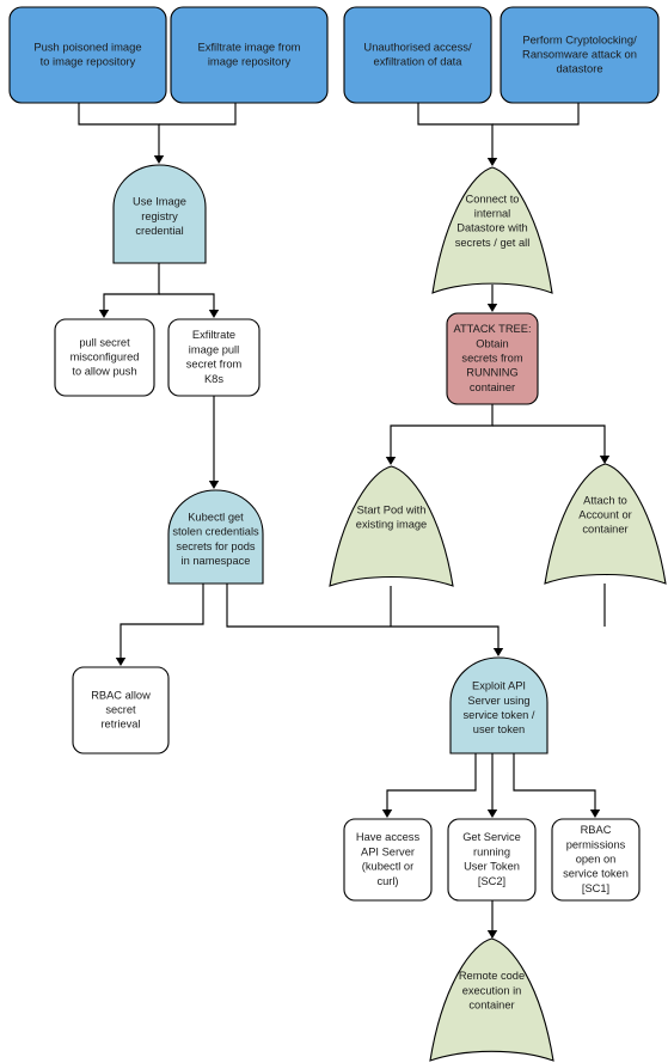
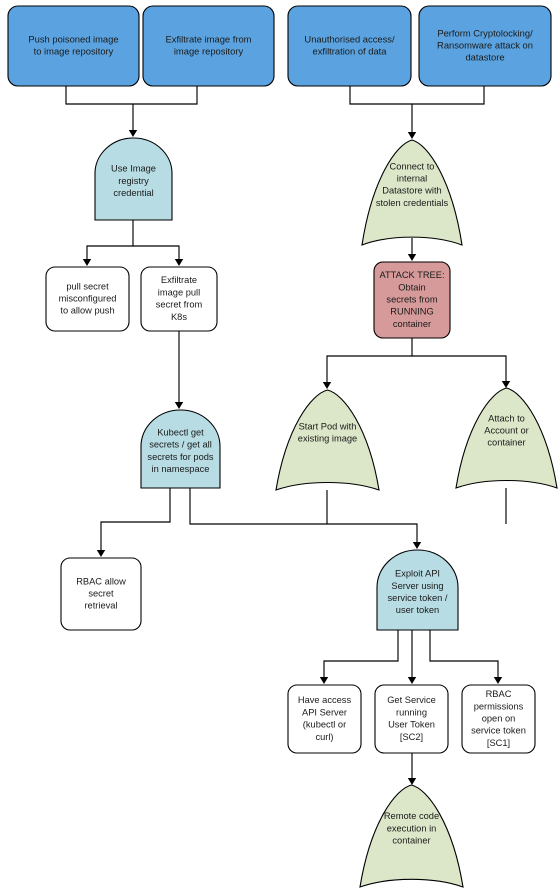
  Push poisoned image
  to image repository
  Exfiltrate image from
  image repository
  Unauthorised access/
  exfiltration of data
  Perform Cryptolocking/
  Ransomware attack on
  datastore
  Use Image
  registry
  credential
  Connect to
  internal
  Datastore with
- secrets / get all
+ stolen credentials
  ATTACK TREE:
  Obtain
  secrets from
  RUNNING
  container
  pull secret
  misconfigured
  to allow push
  Exfiltrate
  image pull
  secret from
  K8s
  Kubectl get
- stolen credentials
+ secrets / get all
  secrets for pods
  in namespace
  Start Pod with
  existing image
  Attach to
  Account or
  container
  RBAC allow
  secret
  retrieval
  Exploit API
  Server using
  service token /
  user token
  Have access
  API Server
  (kubectl or
  curl)
  Get Service
  running
  User Token
  [SC2]
  RBAC
  permissions
  open on
  service token
  [SC1]
  Remote code
  execution in
  container
